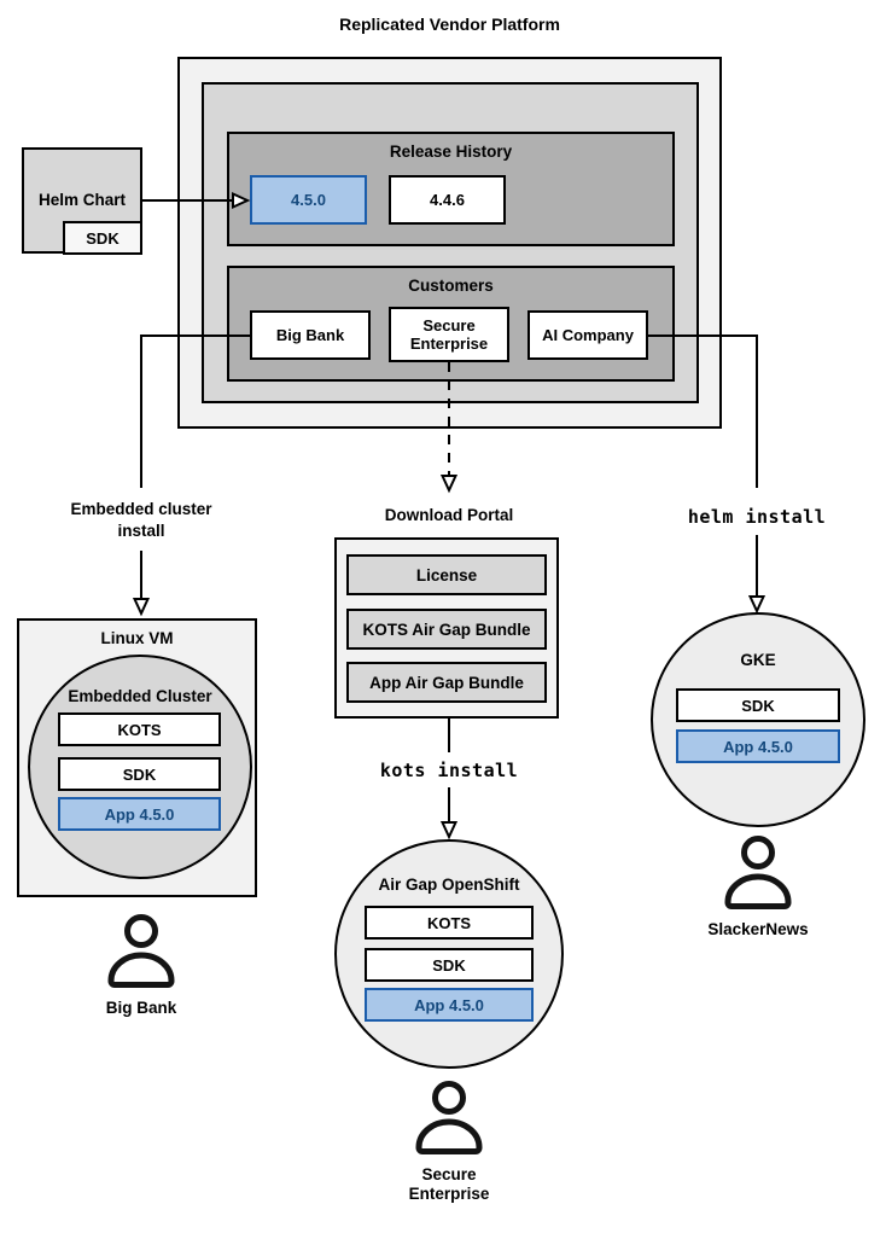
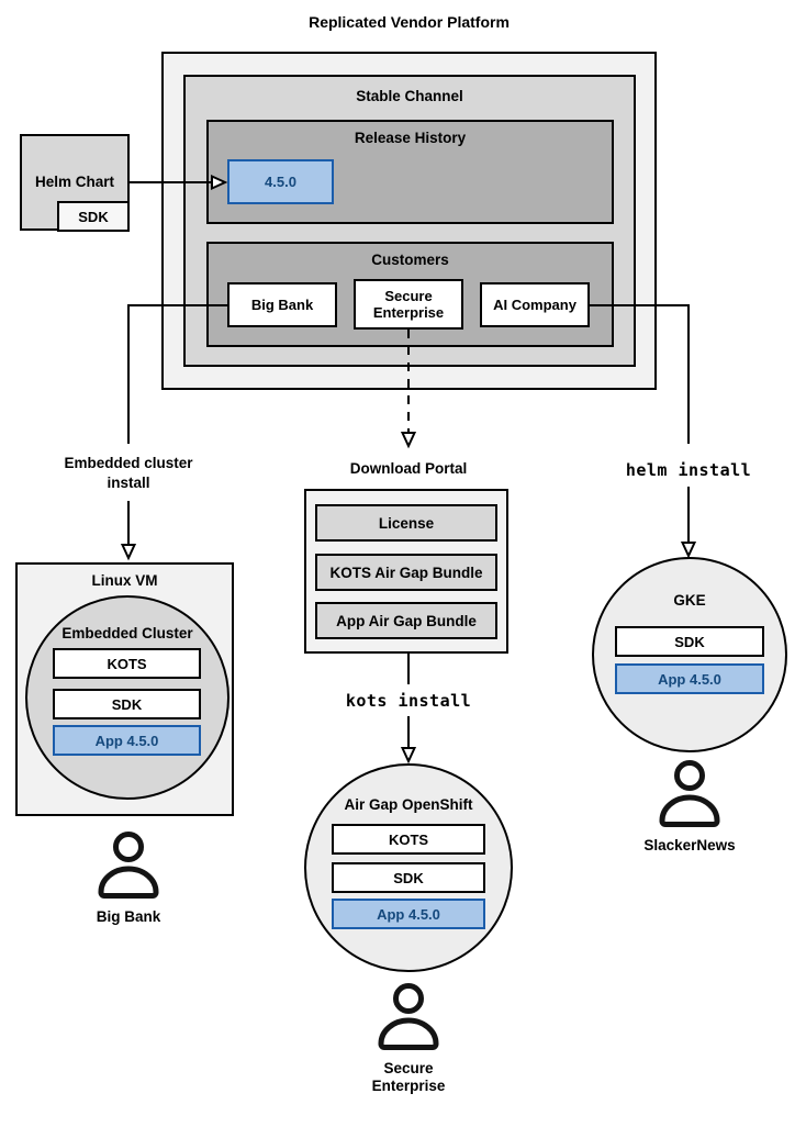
  Replicated Vendor Platform
+ Stable Channel
  Release History
  4.5.0
- 4.4.6
  Customers
  Big Bank
  Secure Enterprise
  AI Company
  Helm Chart
  SDK
  Embedded cluster install
  Linux VM
  Embedded Cluster
  KOTS
  SDK
  App 4.5.0
  Big Bank
  Download Portal
  License
  KOTS Air Gap Bundle
  App Air Gap Bundle
  kots install
  Air Gap OpenShift
  KOTS
  SDK
  App 4.5.0
  Secure Enterprise
  helm install
  GKE
  SDK
  App 4.5.0
  SlackerNews
